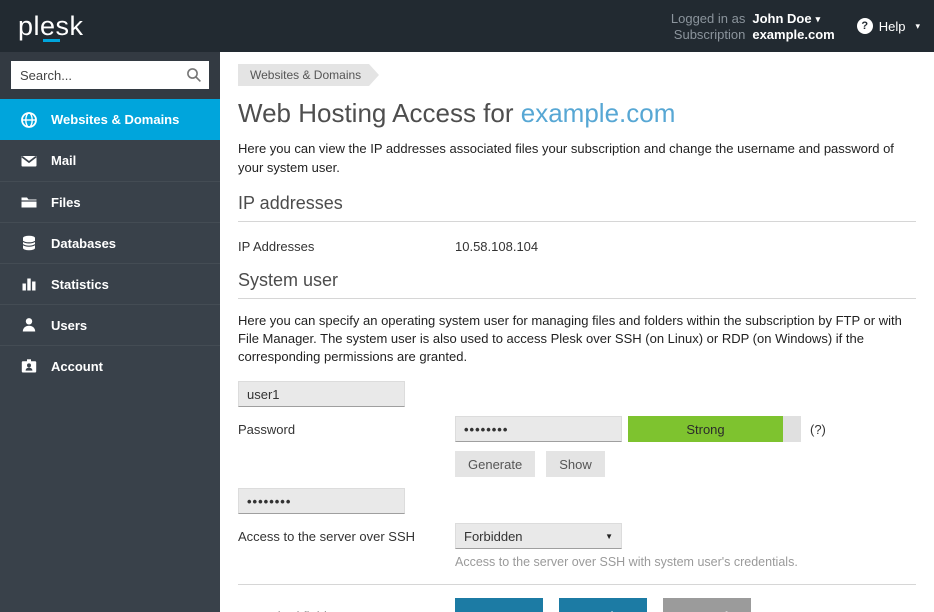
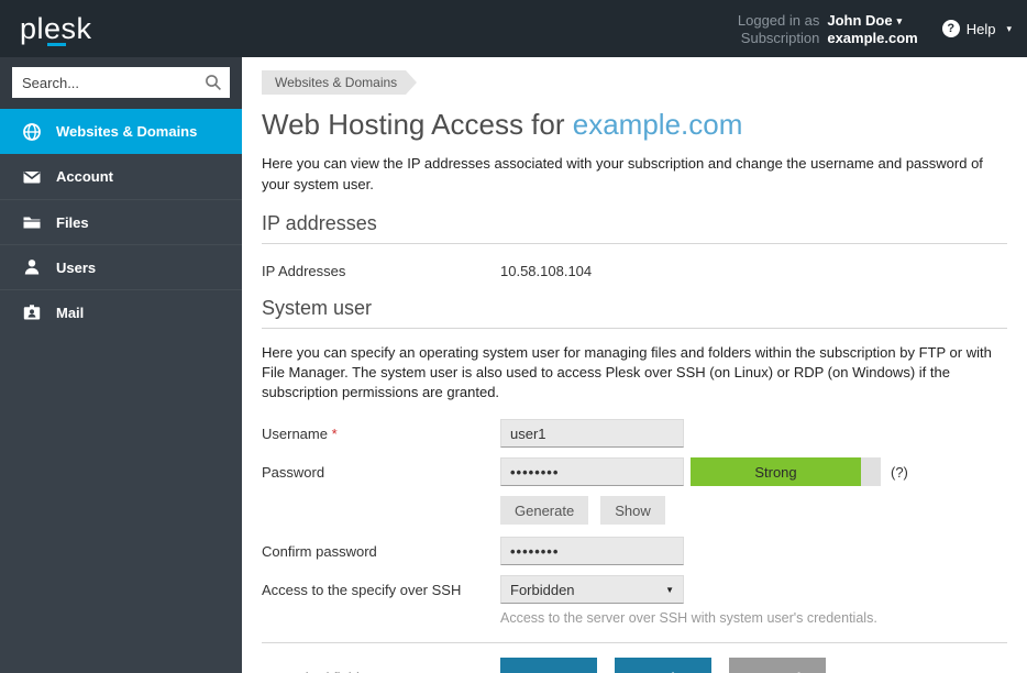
  plesk
  Logged in as
  John Doe ▾
  Subscription
  example.com
  ?
  Help
  ▾
  Search...
  Websites & Domains
- Mail
+ Account
  Files
- Databases
- Statistics
  Users
- Account
+ Mail
  Websites & Domains
  Web Hosting Access for example.com
- Here you can view the IP addresses associated files your subscription and change the username and password of your system user.
+ Here you can view the IP addresses associated with your subscription and change the username and password of your system user.
  IP addresses
  IP Addresses
  10.58.108.104
  System user
- Here you can specify an operating system user for managing files and folders within the subscription by FTP or with File Manager. The system user is also used to access Plesk over SSH (on Linux) or RDP (on Windows) if the corresponding permissions are granted.
+ Here you can specify an operating system user for managing files and folders within the subscription by FTP or with File Manager. The system user is also used to access Plesk over SSH (on Linux) or RDP (on Windows) if the subscription permissions are granted.
+ Username *
  user1
  Password
  ••••••••
  Strong
  (?)
  Generate
  Show
+ Confirm password
  ••••••••
- Access to the server over SSH
+ Access to the specify over SSH
  Forbidden
  ▼
  Access to the server over SSH with system user's credentials.
